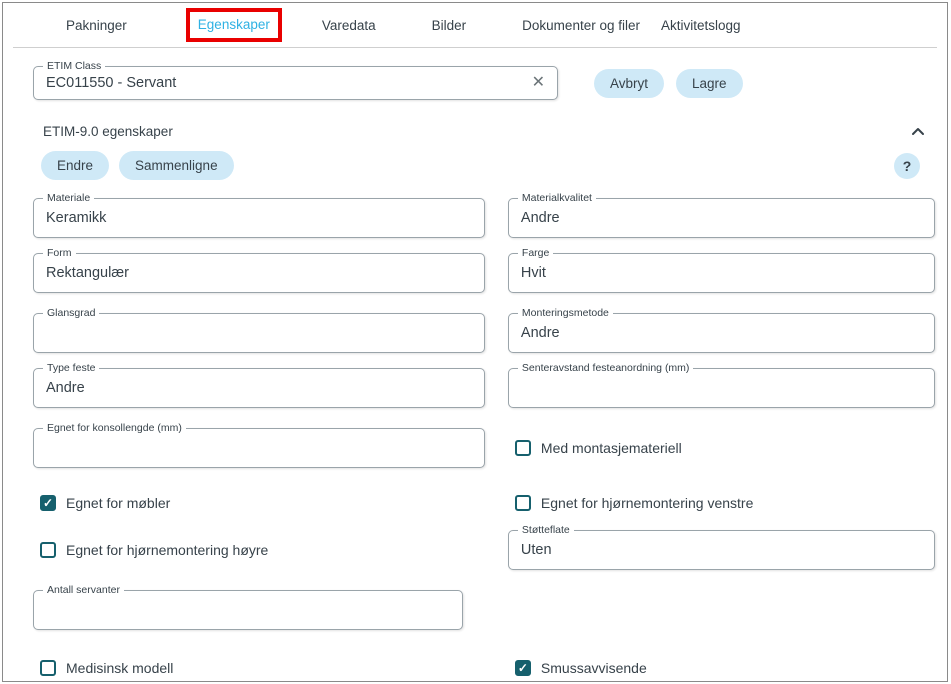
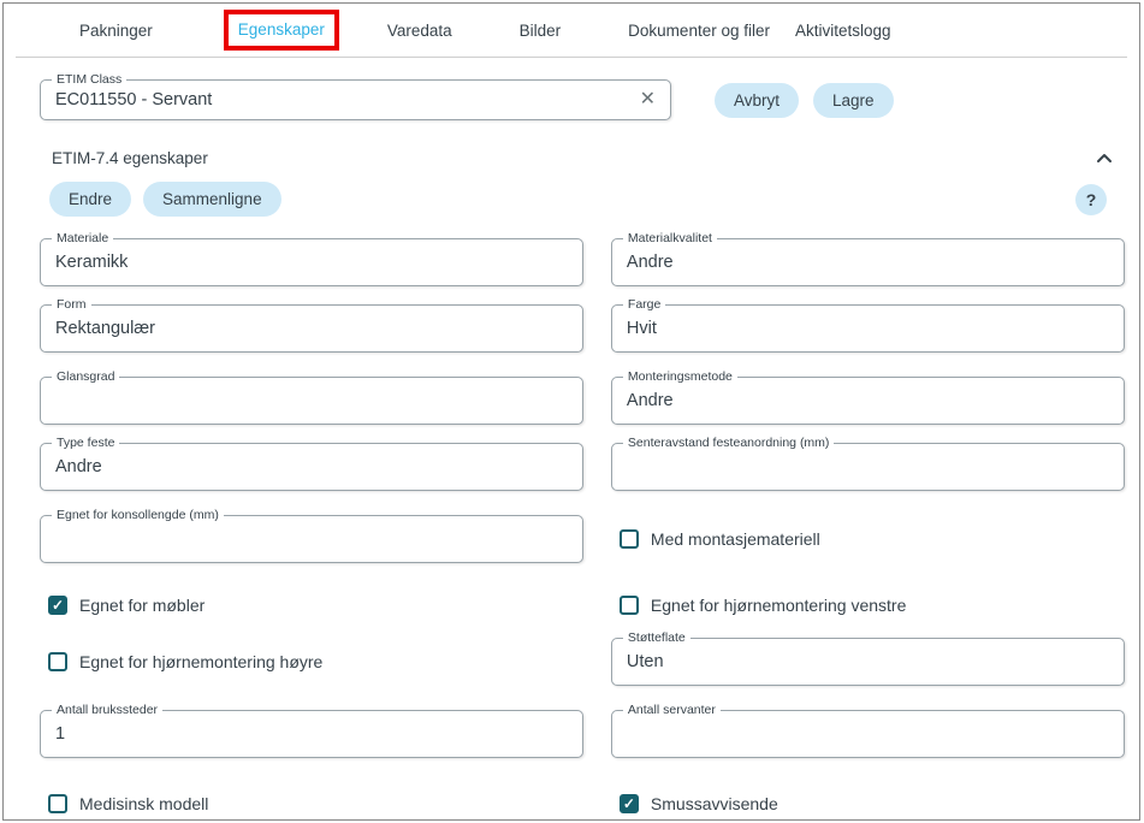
  Pakninger
  Egenskaper
  Varedata
  Bilder
  Dokumenter og filer
  Aktivitetslogg
  ETIM Class
  EC011550 - Servant
  ✕
  Avbryt
  Lagre
- ETIM-9.0 egenskaper
+ ETIM-7.4 egenskaper
  Endre
  Sammenligne
  ?
  Materiale
  Keramikk
  Materialkvalitet
  Andre
  Form
  Rektangulær
  Farge
  Hvit
  Glansgrad
  Monteringsmetode
  Andre
  Type feste
  Andre
  Senteravstand festeanordning (mm)
  Egnet for konsollengde (mm)
  Med montasjemateriell
  ✓
  Egnet for møbler
  Egnet for hjørnemontering venstre
  Egnet for hjørnemontering høyre
  Støtteflate
  Uten
+ Antall brukssteder
+ 1
  Antall servanter
  Medisinsk modell
  ✓
  Smussavvisende
